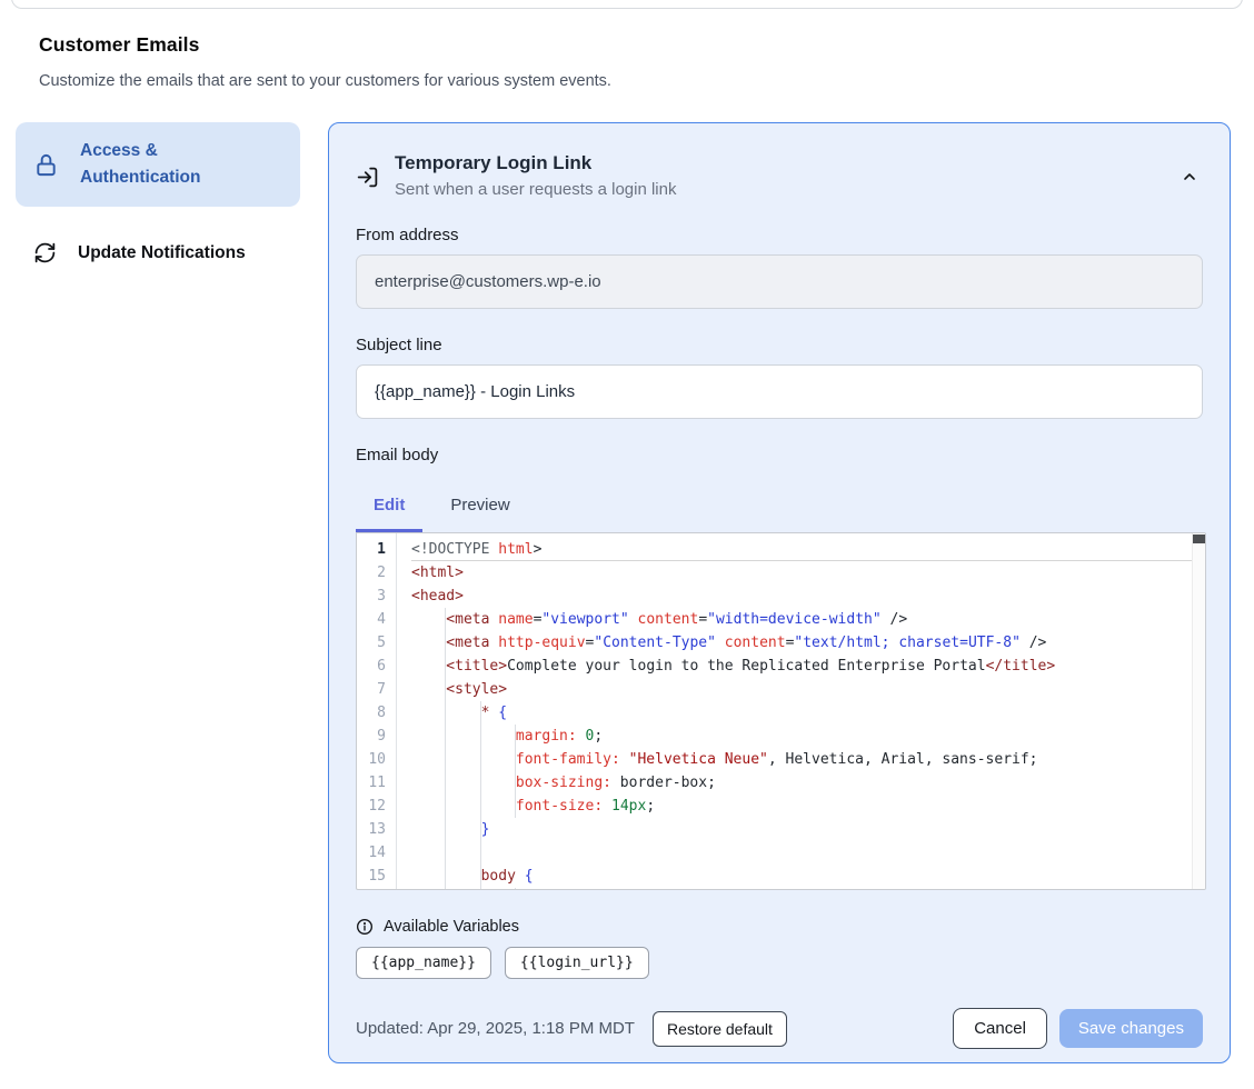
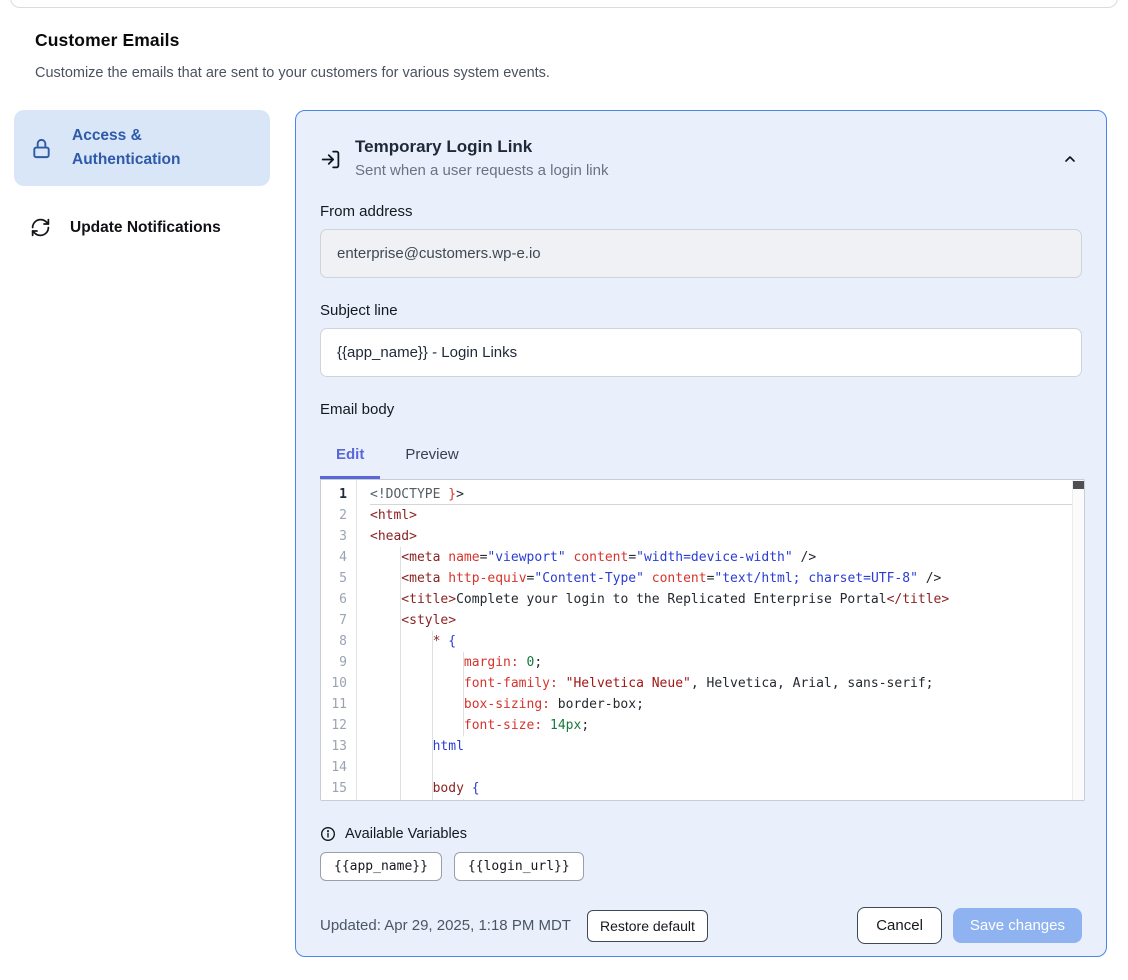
  Customer Emails
  Customize the emails that are sent to your customers for various system events.
  Access & Authentication
  Update Notifications
  Temporary Login Link
  Sent when a user requests a login link
  From address
  enterprise@customers.wp-e.io
  Subject line
  {{app_name}} - Login Links
  Email body
  Edit
  Preview
  1
  2
  3
  4
  5
  6
  7
  8
  9
  10
  11
  12
  13
  14
  15
- <!DOCTYPE html>
+ <!DOCTYPE }>
  <html>
  <head>
  <meta name="viewport" content="width=device-width" />
  <meta http-equiv="Content-Type" content="text/html; charset=UTF-8" />
  <title>Complete your login to the Replicated Enterprise Portal</title>
  <style>
  * {
  margin: 0;
  font-family: "Helvetica Neue", Helvetica, Arial, sans-serif;
  box-sizing: border-box;
  font-size: 14px;
- }
+ html
  body {
  Available Variables
  {{app_name}}
  {{login_url}}
  Updated: Apr 29, 2025, 1:18 PM MDT
  Restore default
  Cancel
  Save changes
